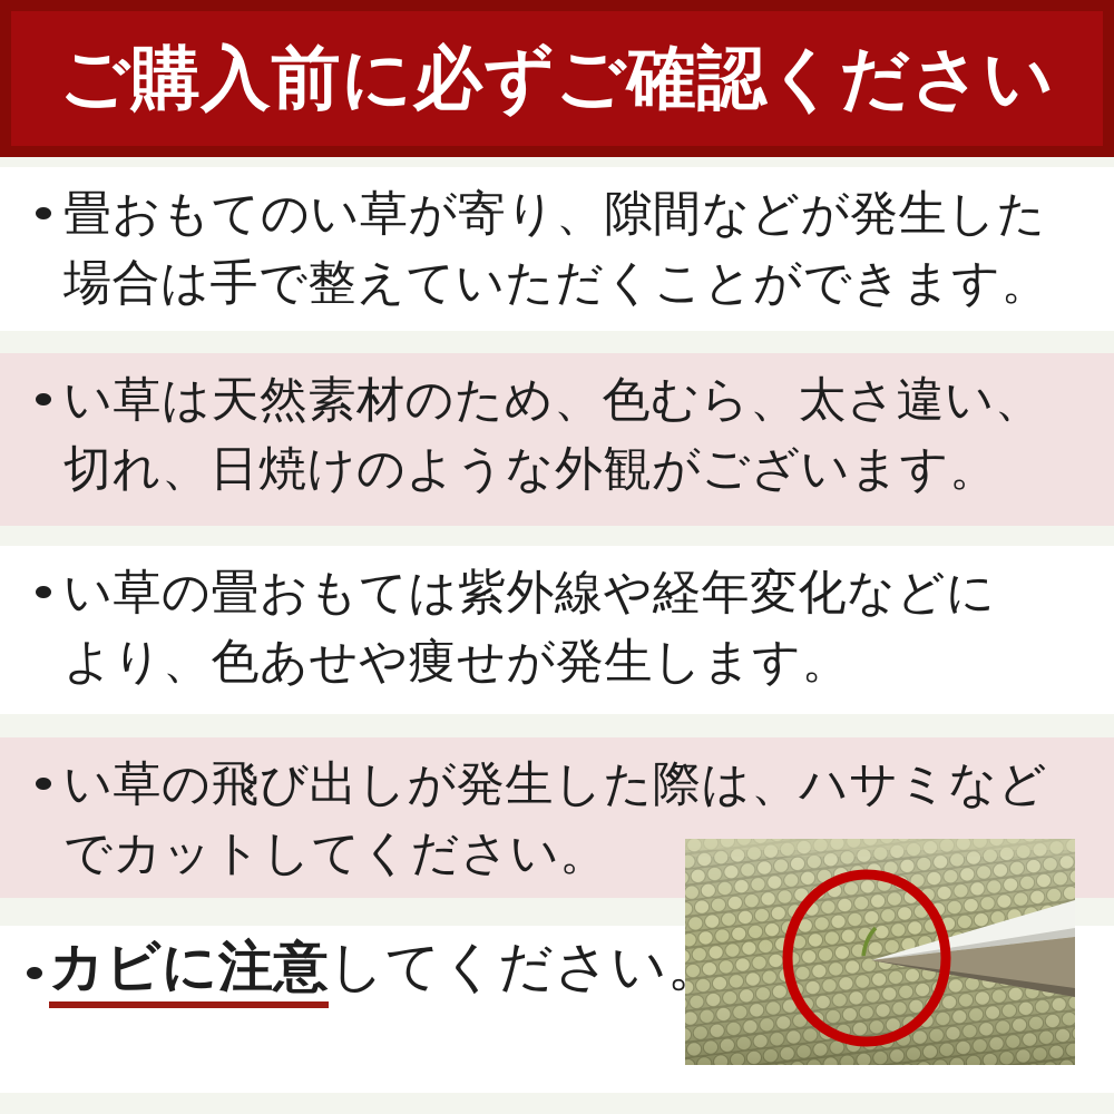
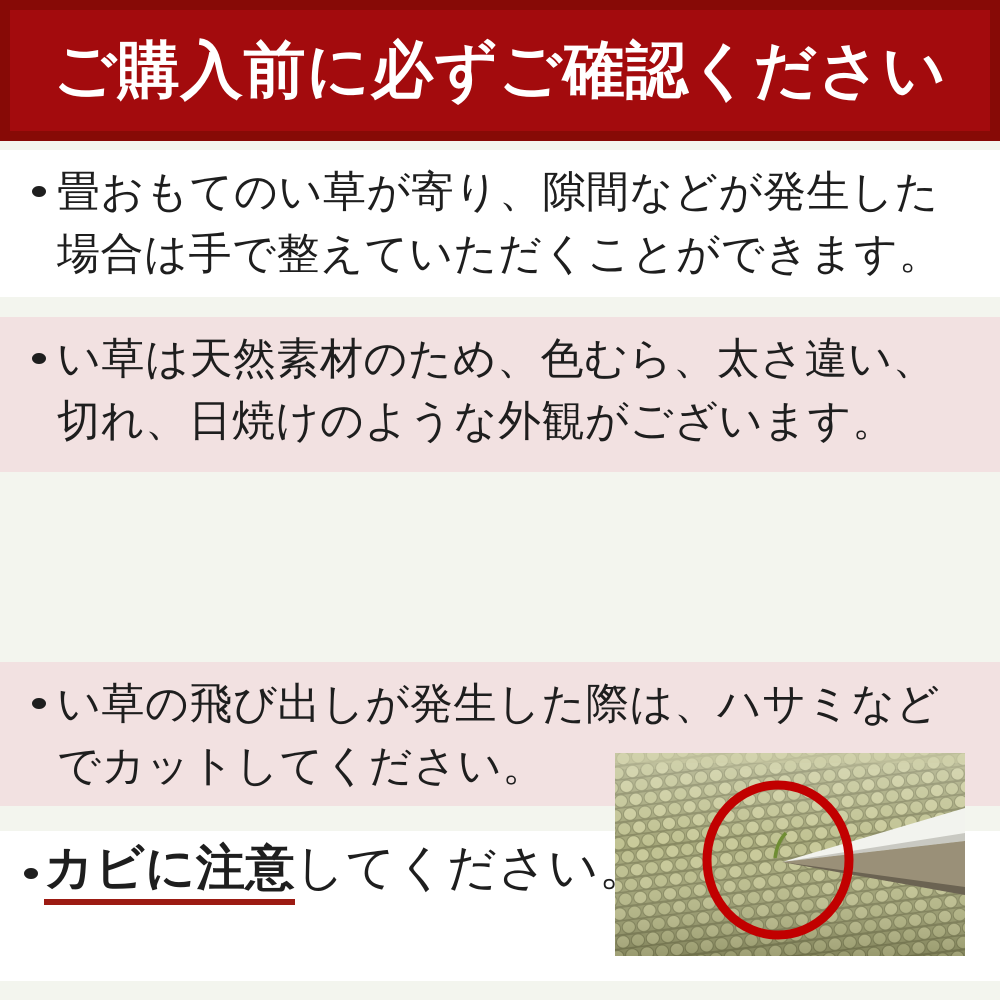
  ご購入前に必ずご確認ください
  畳おもてのい草が寄り、隙間などが発生した
  場合は手で整えていただくことができます。
  い草は天然素材のため、色むら、太さ違い、
  切れ、日焼けのような外観がございます。
- い草の畳おもては紫外線や経年変化などに
- より、色あせや痩せが発生します。
  い草の飛び出しが発生した際は、ハサミなど
  でカットしてください。
  カビに注意してください
